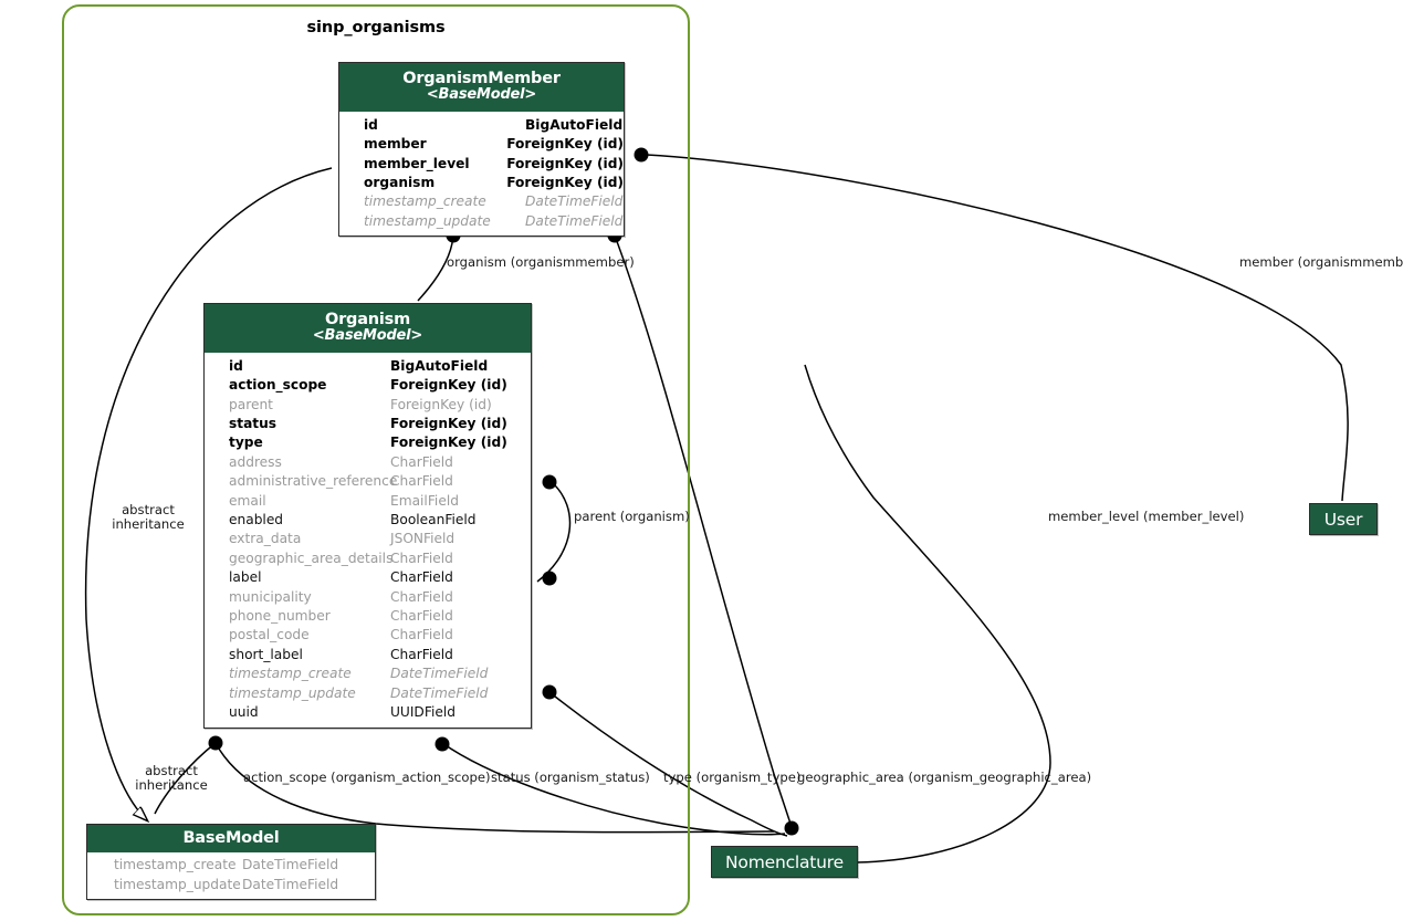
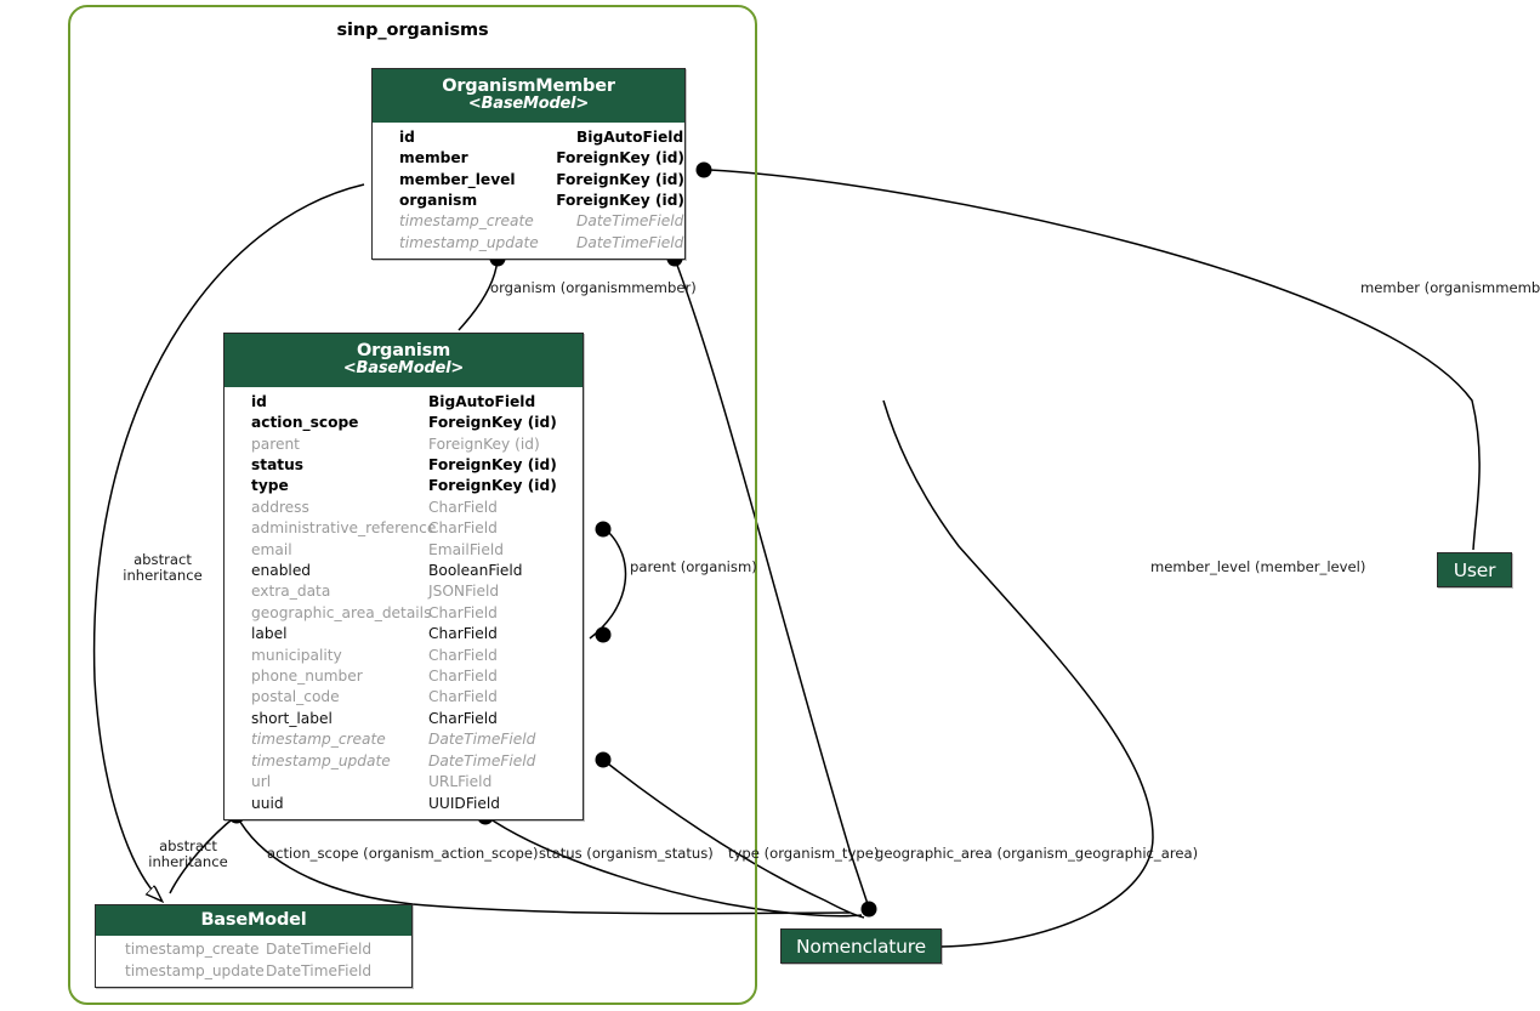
  sinp_organisms
  OrganismMember
  <BaseModel>
  id
  BigAutoField
  member
  ForeignKey (id)
  member_level
  ForeignKey (id)
  organism
  ForeignKey (id)
  timestamp_create
  DateTimeField
  timestamp_update
  DateTimeField
  Organism
  <BaseModel>
  id
  BigAutoField
  action_scope
  ForeignKey (id)
  parent
  ForeignKey (id)
  status
  ForeignKey (id)
  type
  ForeignKey (id)
  address
  CharField
  administrative_reference
  CharField
  email
  EmailField
  enabled
  BooleanField
  extra_data
  JSONField
  geographic_area_details
  CharField
  label
  CharField
  municipality
  CharField
  phone_number
  CharField
  postal_code
  CharField
  short_label
  CharField
  timestamp_create
  DateTimeField
  timestamp_update
  DateTimeField
+ url
+ URLField
  uuid
  UUIDField
  BaseModel
  timestamp_create
  DateTimeField
  timestamp_update
  DateTimeField
  User
  Nomenclature
  organism (organismmember)
  member (organismmemb
  member_level (member_level)
  parent (organism)
  abstract
  inheritance
  abstract
  inheritance
  action_scope (organism_action_scope)
  status (organism_status)
  type (organism_type)
  geographic_area (organism_geographic_area)
